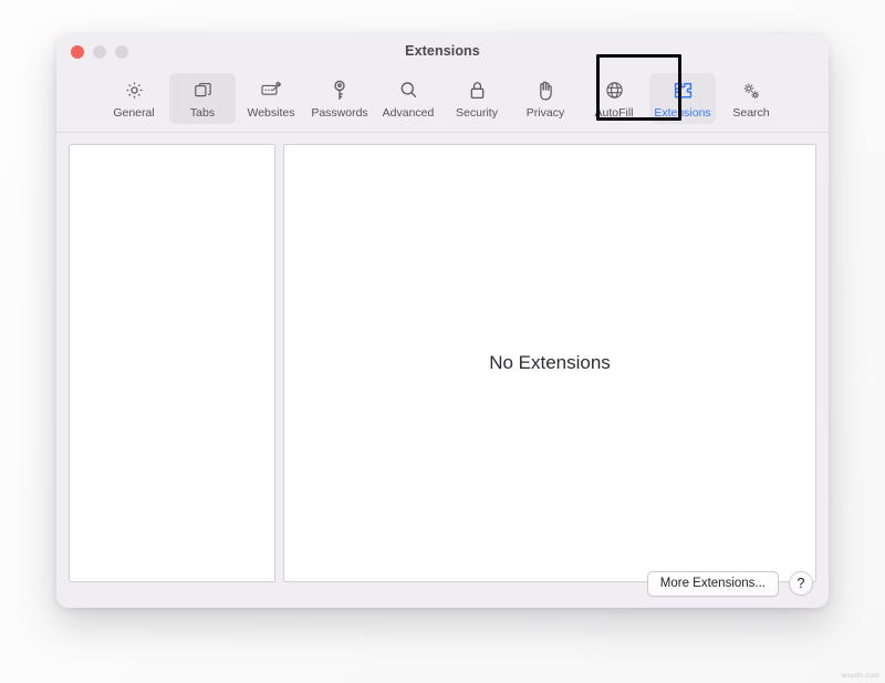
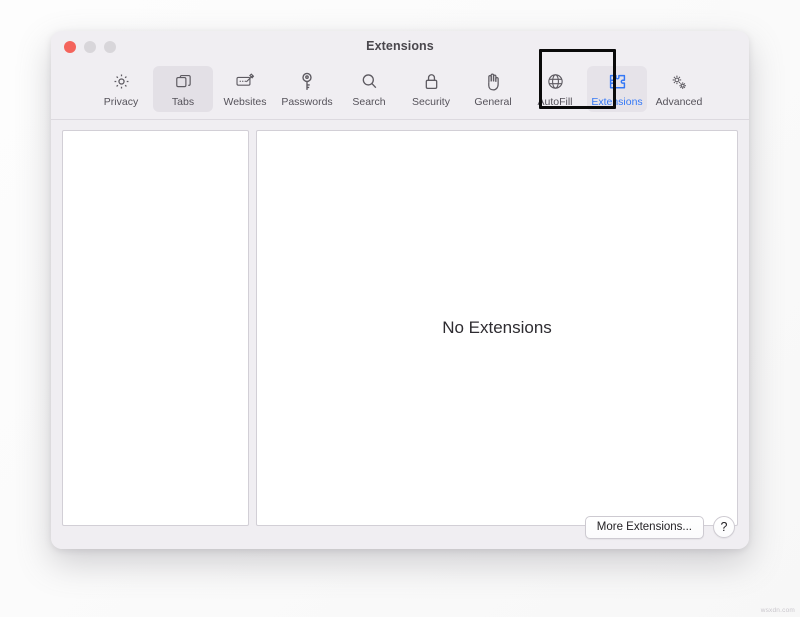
  Extensions
- General
+ Privacy
  Tabs
  Websites
  Passwords
- Advanced
+ Search
  Security
- Privacy
+ General
  AutoFill
  Extensions
- Search
+ Advanced
  No Extensions
  More Extensions...
  ?
